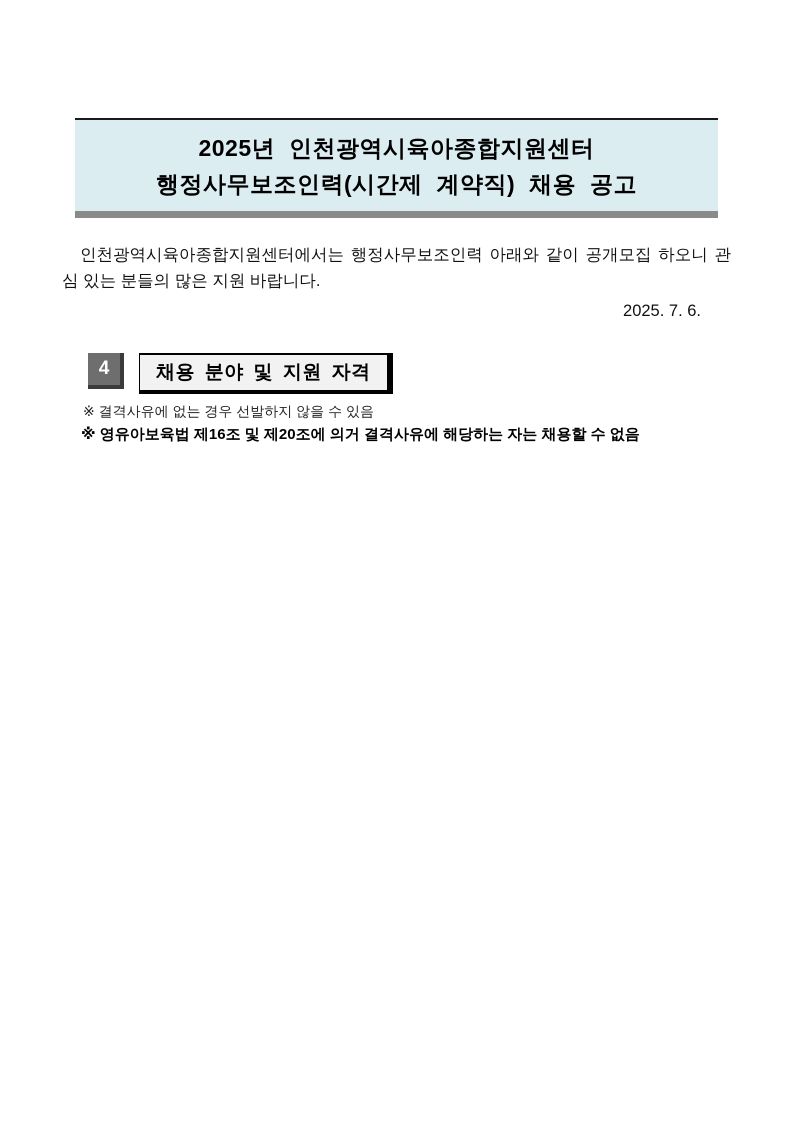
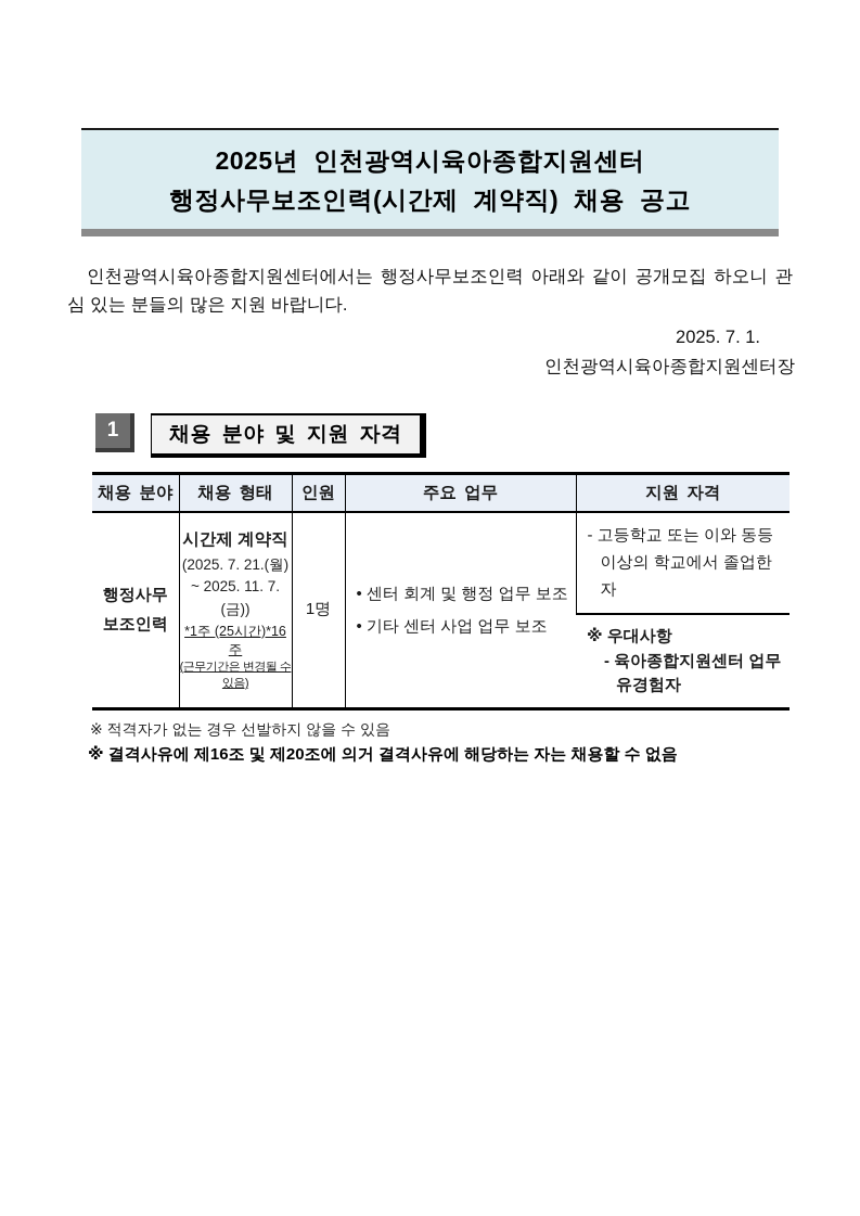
  2025년 인천광역시육아종합지원센터
  행정사무보조인력(시간제 계약직) 채용 공고
  인천광역시육아종합지원센터에서는 행정사무보조인력 아래와 같이 공개모집 하오니 관심 있는 분들의 많은 지원 바랍니다.
- 2025. 7. 6.
+ 2025. 7. 1.
+ 인천광역시육아종합지원센터장
- 4
+ 1
  채용 분야 및 지원 자격
+ 채용 분야	채용 형태	인원	주요 업무	지원 자격
+ 행정사무 보조인력	시간제 계약직 (2025. 7. 21.(월) ~ 2025. 11. 7.(금)) *1주 (25시간)*16주 (근무기간은 변경될 수 있음)	1명	• 센터 회계 및 행정 업무 보조 • 기타 센터 사업 업무 보조	- 고등학교 또는 이와 동등 이상의 학교에서 졸업한 자
+ ※ 우대사항 - 육아종합지원센터 업무 유경험자
- ※ 결격사유에 없는 경우 선발하지 않을 수 있음
+ ※ 적격자가 없는 경우 선발하지 않을 수 있음
- ※ 영유아보육법 제16조 및 제20조에 의거 결격사유에 해당하는 자는 채용할 수 없음
+ ※ 결격사유에 제16조 및 제20조에 의거 결격사유에 해당하는 자는 채용할 수 없음
